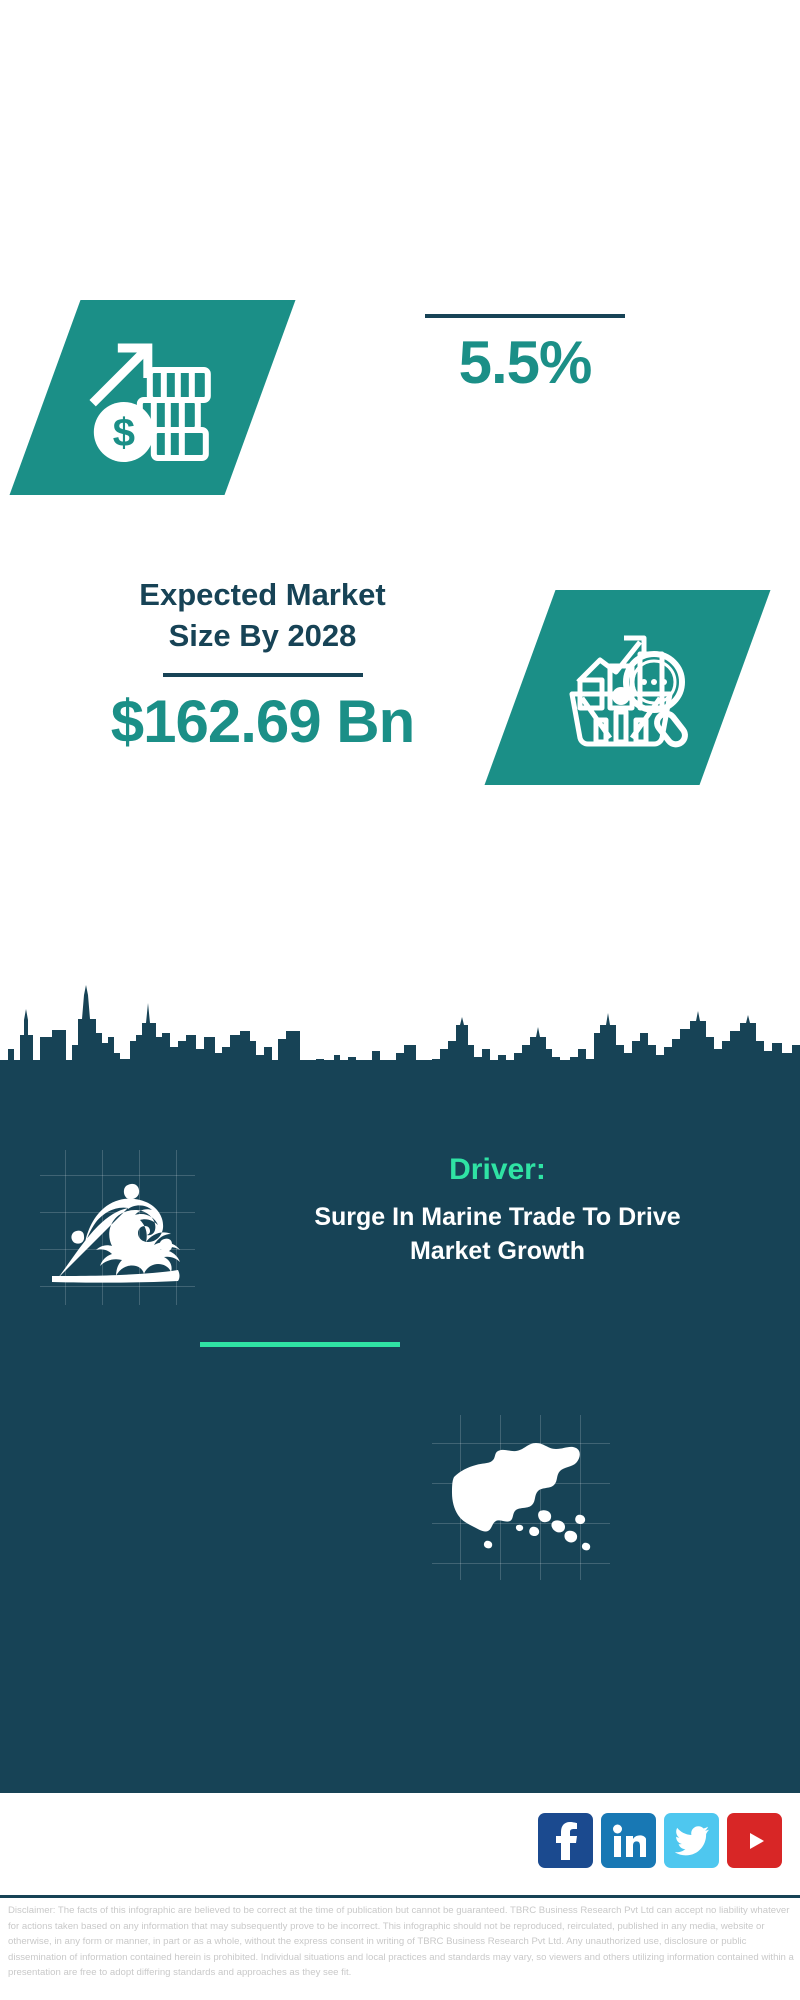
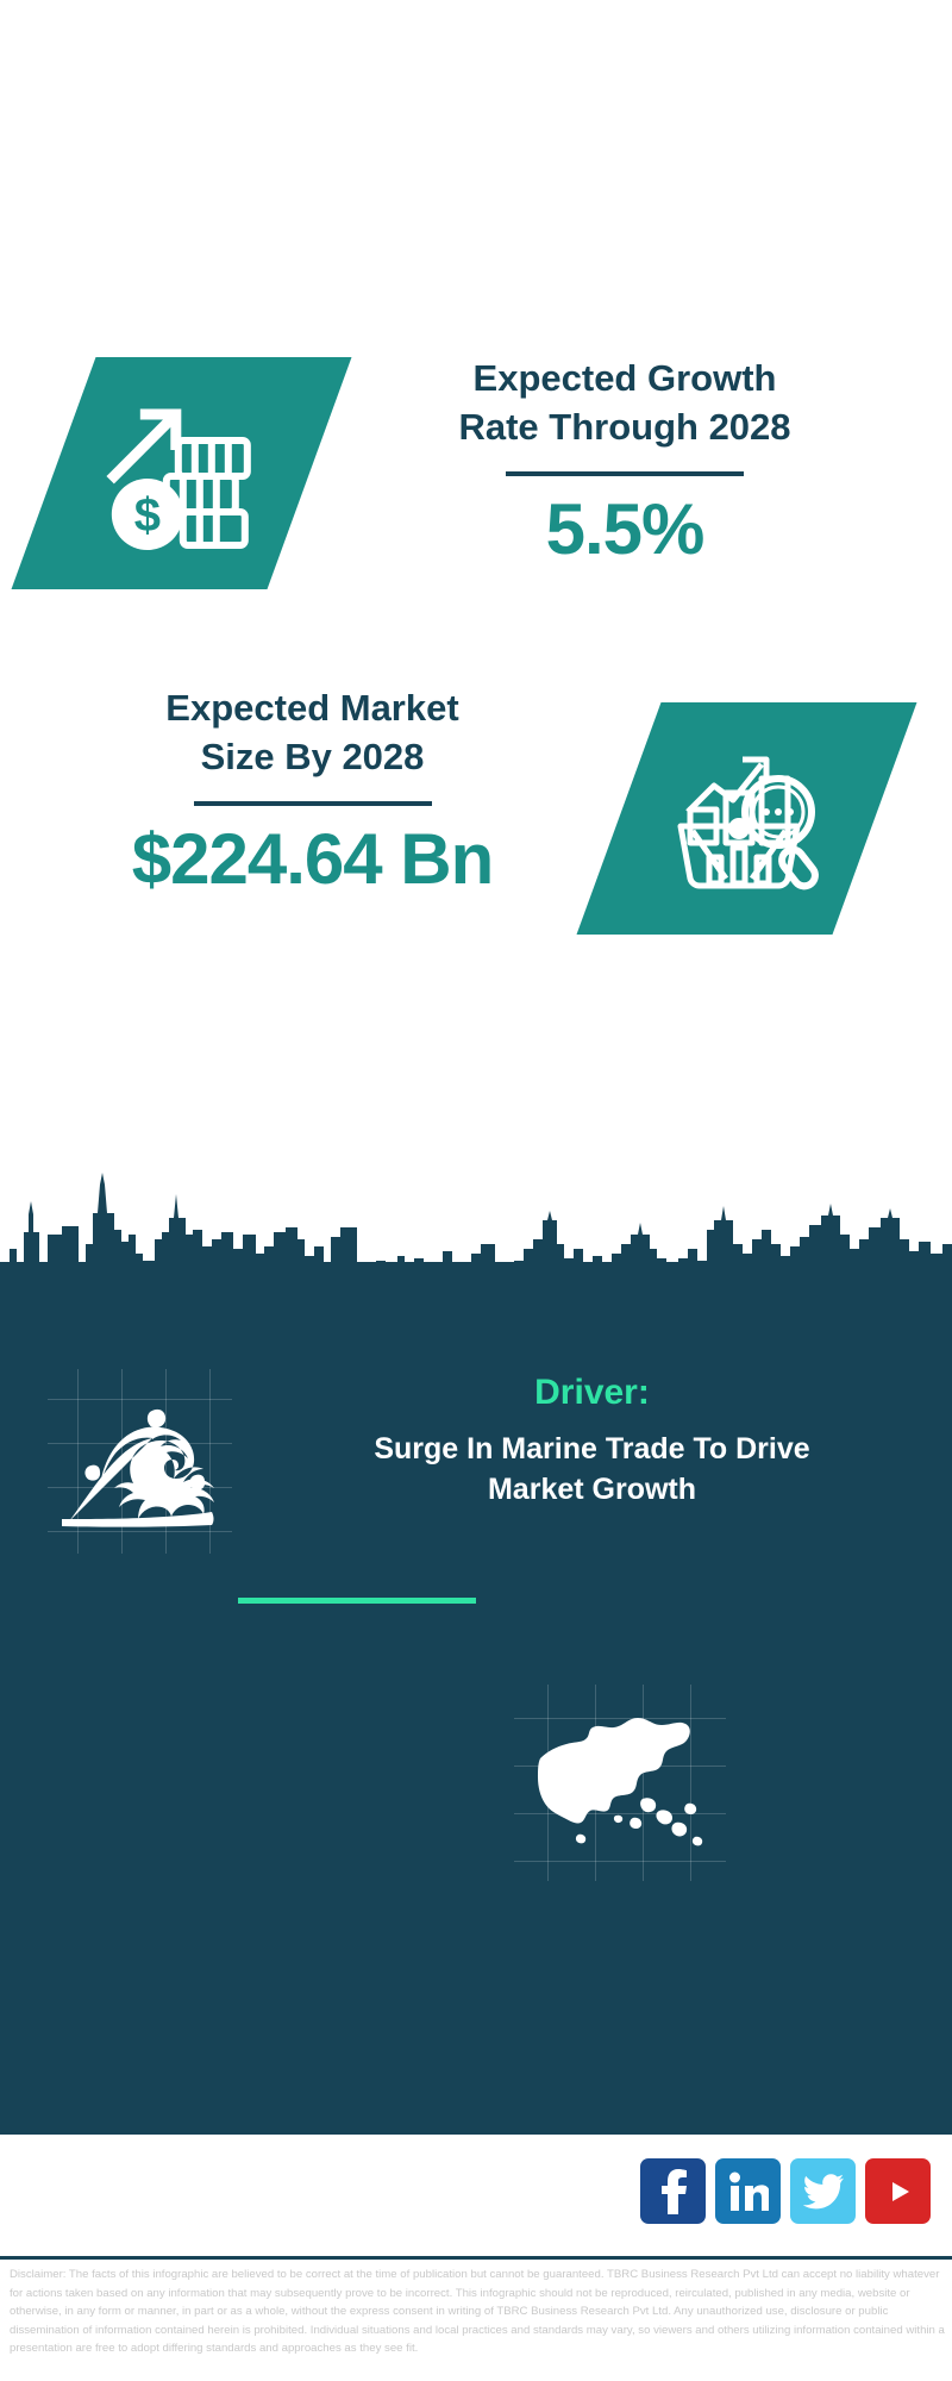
+ Expected Growth
+ Rate Through 2028
  5.5%
  Expected Market
  Size By 2028
- $162.69 Bn
+ $224.64 Bn
  Driver:
  Surge In Marine Trade To Drive
  Market Growth
  Disclaimer: The facts of this infographic are believed to be correct at the time of publication but cannot be guaranteed. TBRC Business Research Pvt Ltd can accept no liability whatever for actions taken based on any information that may subsequently prove to be incorrect. This infographic should not be reproduced, reirculated, published in any media, website or otherwise, in any form or manner, in part or as a whole, without the express consent in writing of TBRC Business Research Pvt Ltd. Any unauthorized use, disclosure or public dissemination of information contained herein is prohibited. Individual situations and local practices and standards may vary, so viewers and others utilizing information contained within a presentation are free to adopt differing standards and approaches as they see fit.
